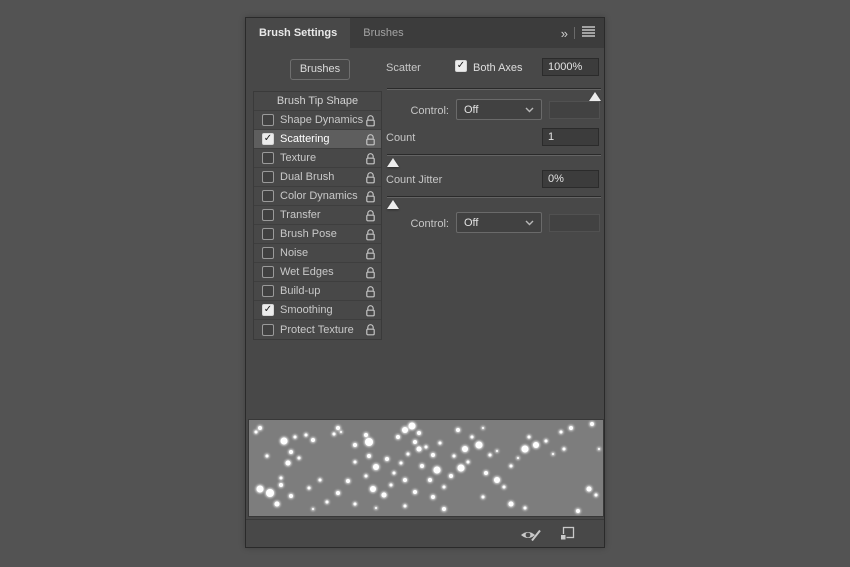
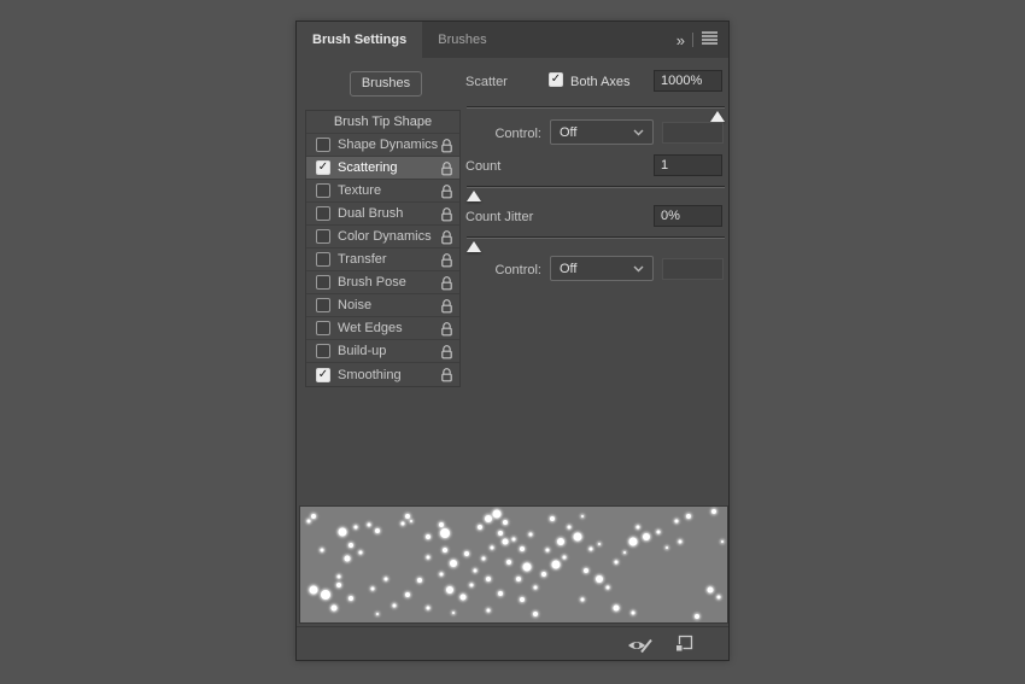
  Brush Settings
  Brushes
  »
  Brushes
  Brush Tip Shape
  Shape Dynamics
  ✓
  Scattering
  Texture
  Dual Brush
  Color Dynamics
  Transfer
  Brush Pose
  Noise
  Wet Edges
  Build-up
  ✓
  Smoothing
- Protect Texture
  Scatter
  ✓
  Both Axes
  1000%
  Control:
  Off
  Count
  1
  Count Jitter
  0%
  Control:
  Off
